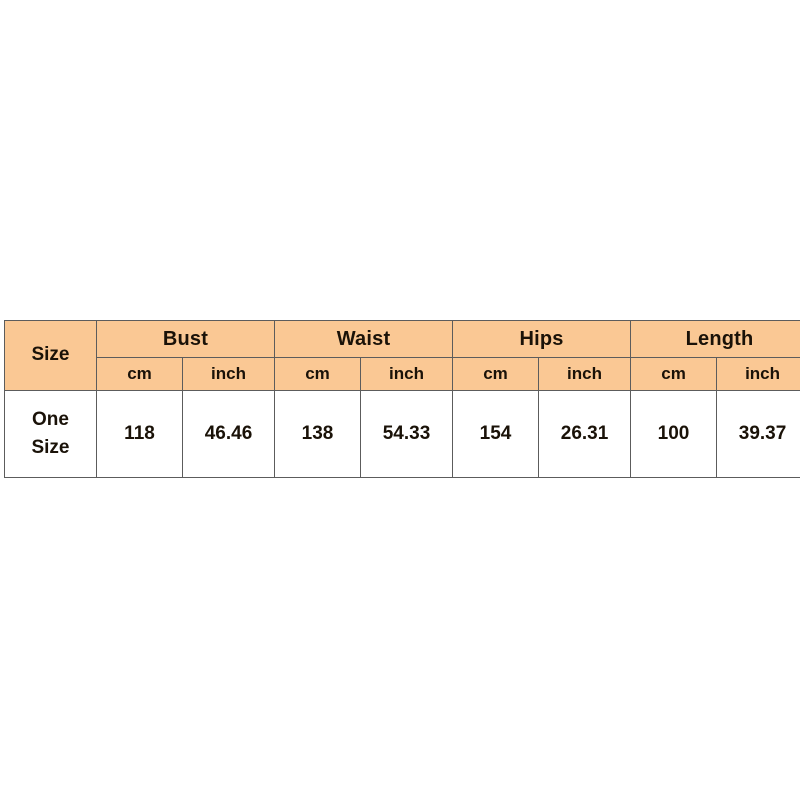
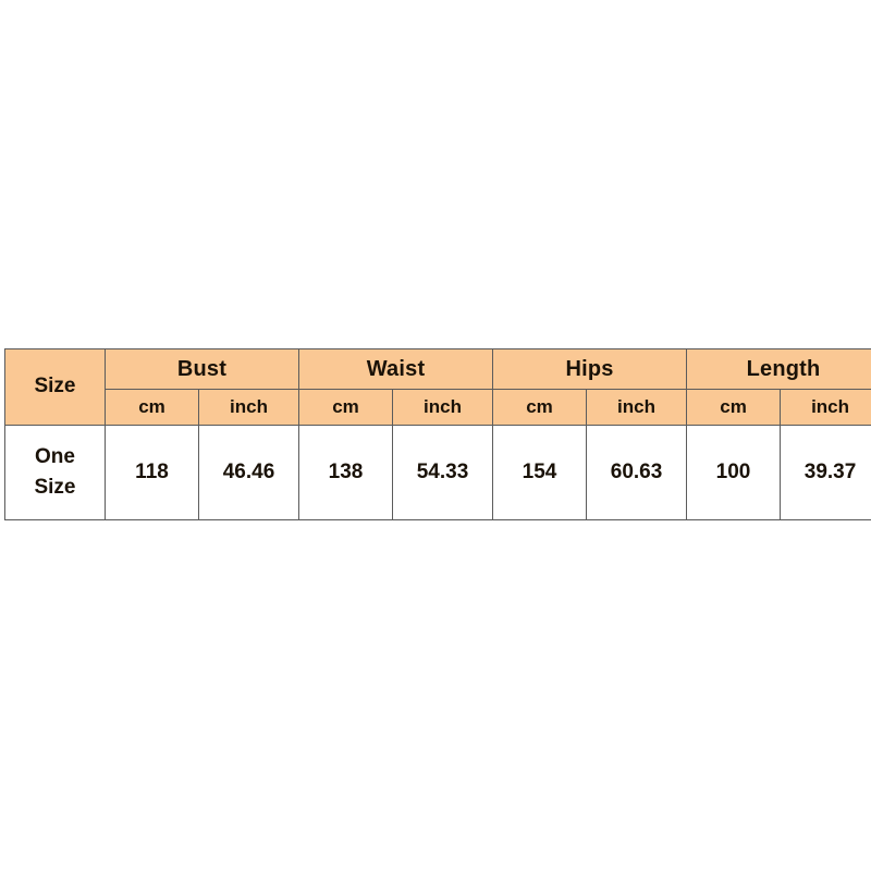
  Size	Bust	Waist	Hips	Length
  cm	inch	cm	inch	cm	inch	cm	inch
- One Size	118	46.46	138	54.33	154	26.31	100	39.37
+ One Size	118	46.46	138	54.33	154	60.63	100	39.37
